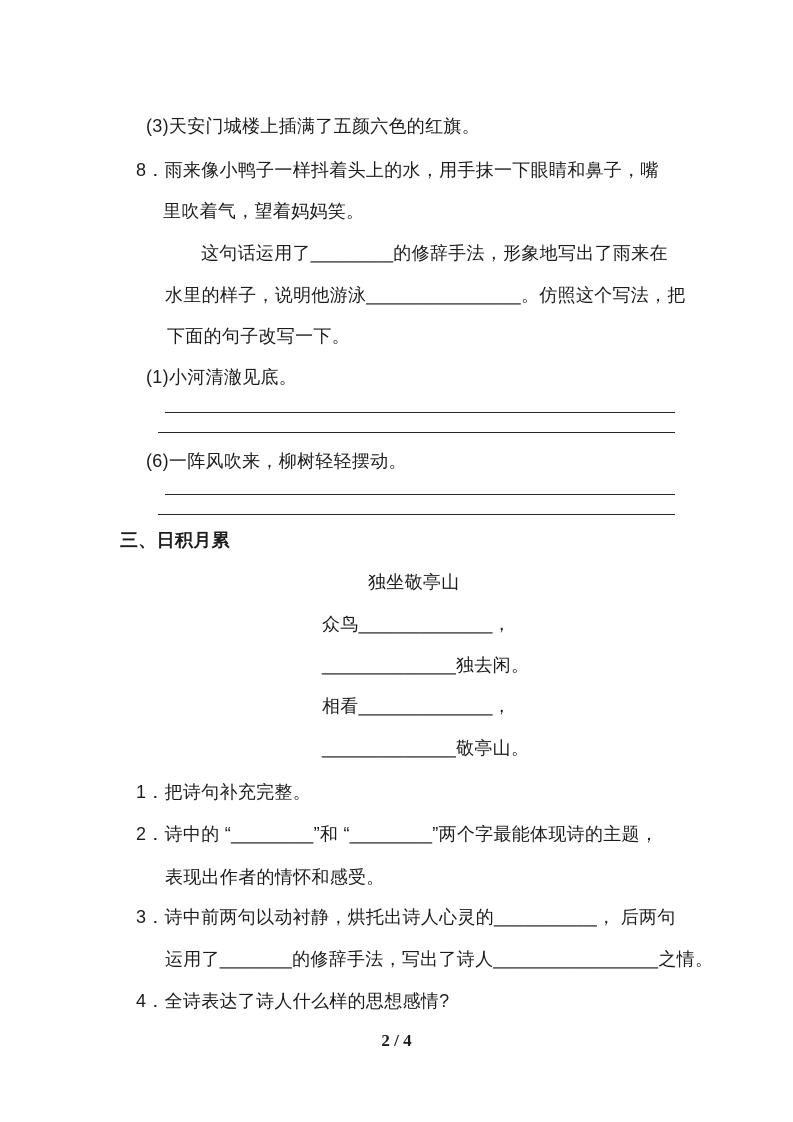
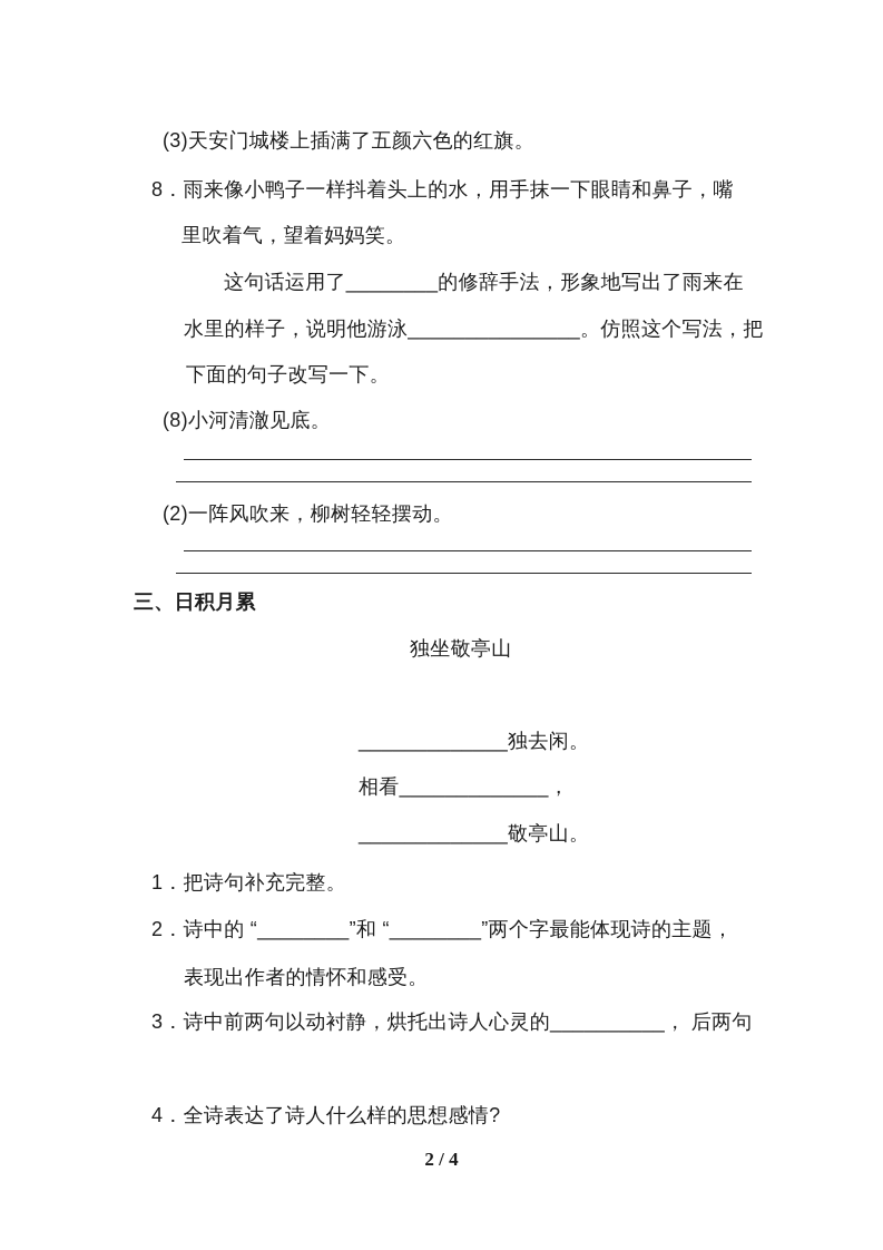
  (3)天安门城楼上插满了五颜六色的红旗。
  8．雨来像小鸭子一样抖着头上的水，用手抹一下眼睛和鼻子，嘴
  里吹着气，望着妈妈笑。
  这句话运用了________的修辞手法，形象地写出了雨来在
  水里的样子，说明他游泳_______________。仿照这个写法，把
  下面的句子改写一下。
- (1)小河清澈见底。
+ (8)小河清澈见底。
- (6)一阵风吹来，柳树轻轻摆动。
+ (2)一阵风吹来，柳树轻轻摆动。
  三、日积月累
  独坐敬亭山
- 众鸟_____________，
  _____________独去闲。
  相看_____________，
  _____________敬亭山。
  1．把诗句补充完整。
  2．诗中的 “________”和 “________”两个字最能体现诗的主题，
  表现出作者的情怀和感受。
  3．诗中前两句以动衬静，烘托出诗人心灵的__________， 后两句
- 运用了_______的修辞手法，写出了诗人________________之情。
  4．全诗表达了诗人什么样的思想感情?
  2 / 4
